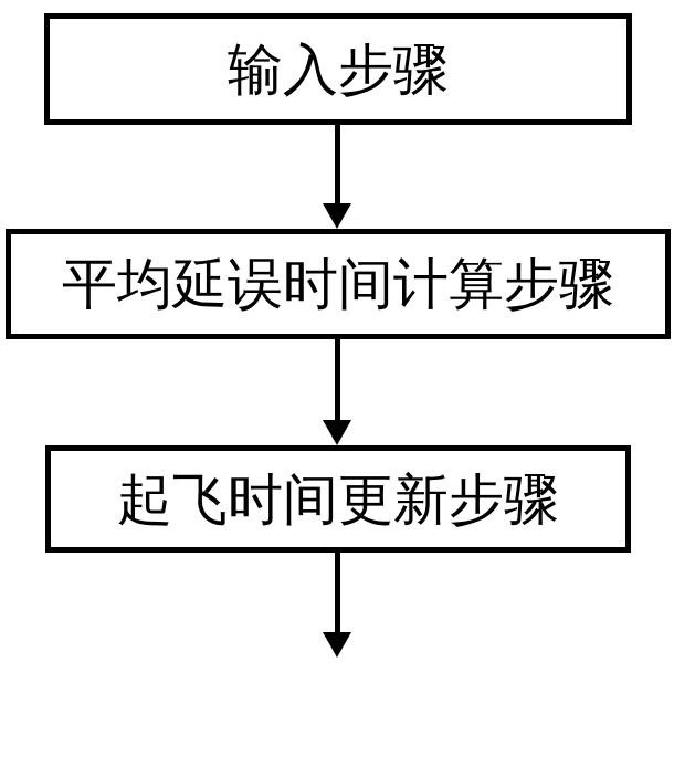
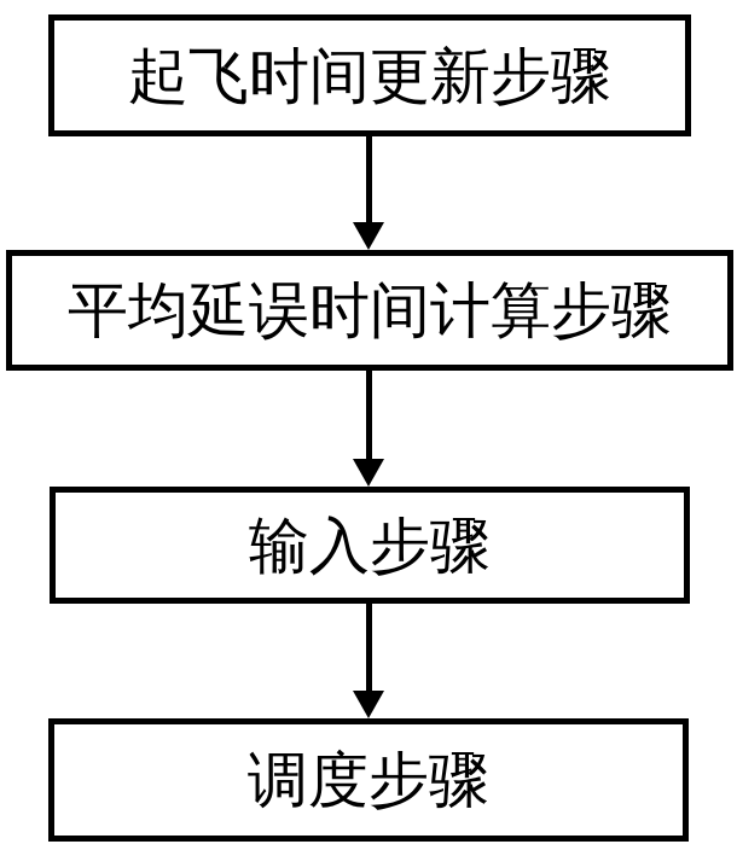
- 输入步骤
+ 起飞时间更新步骤
  平均延误时间计算步骤
- 起飞时间更新步骤
+ 输入步骤
+ 调度步骤
